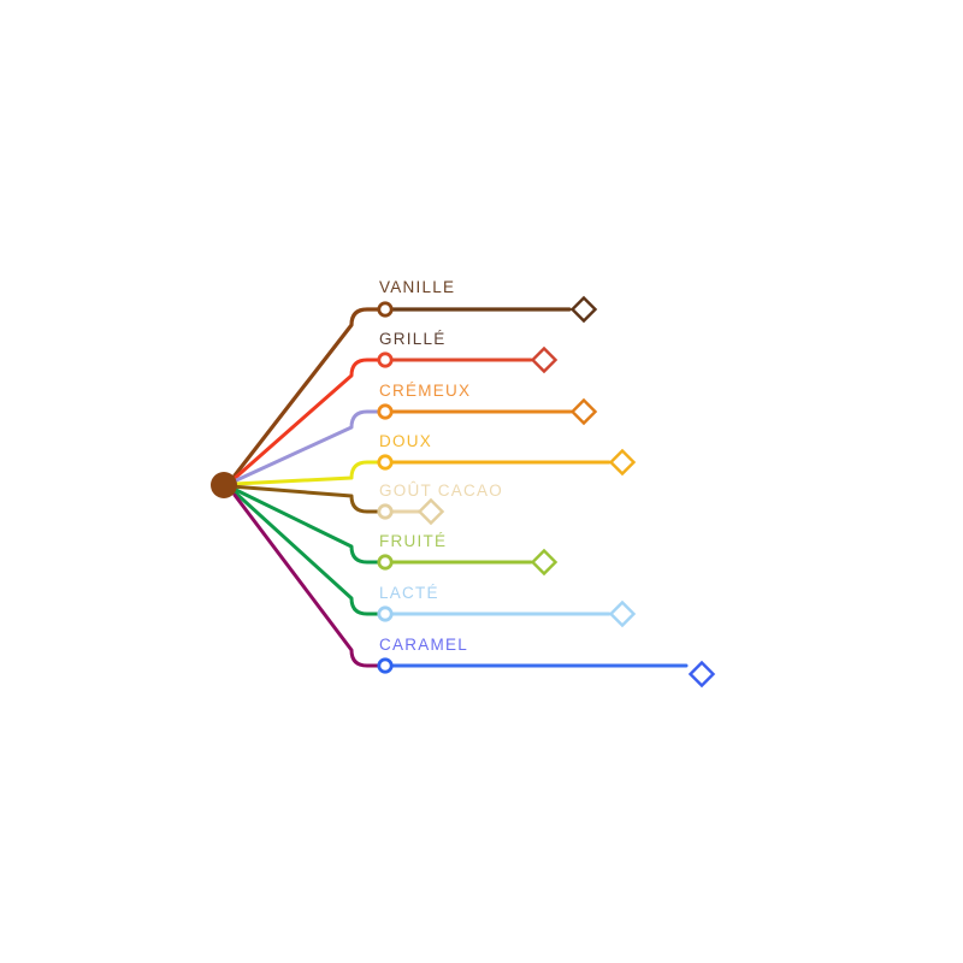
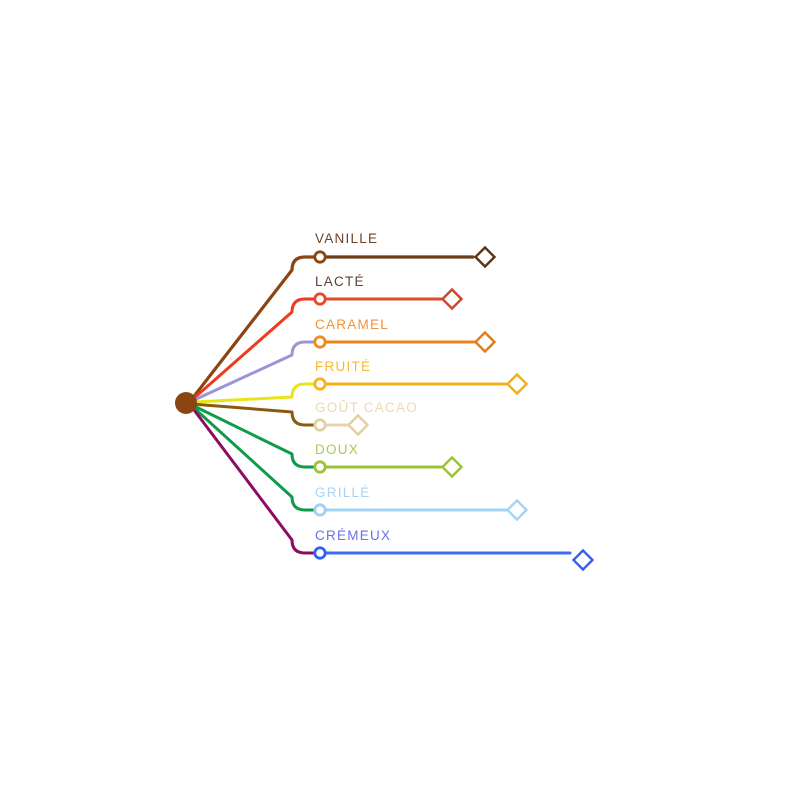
  VANILLE
- GRILLÉ
+ LACTÉ
- CRÉMEUX
+ CARAMEL
- DOUX
+ FRUITÉ
  GOÛT CACAO
- FRUITÉ
+ DOUX
- LACTÉ
+ GRILLÉ
- CARAMEL
+ CRÉMEUX
